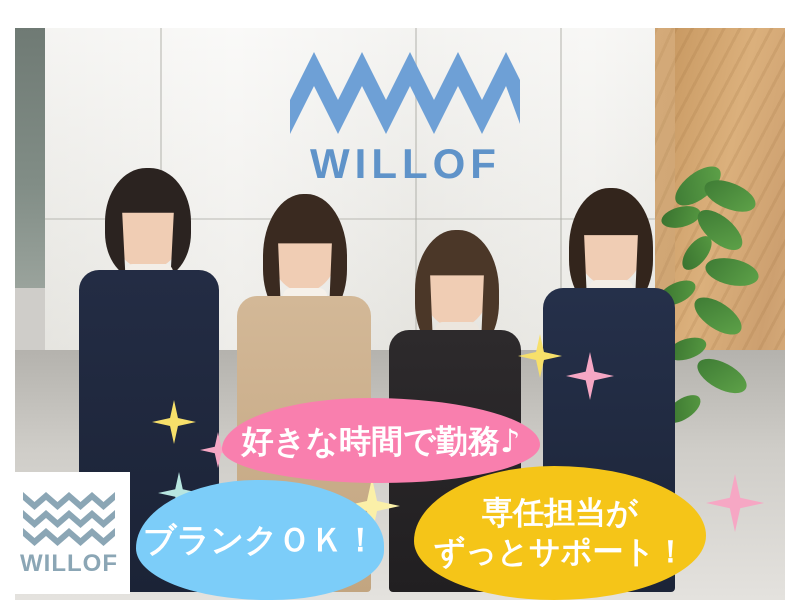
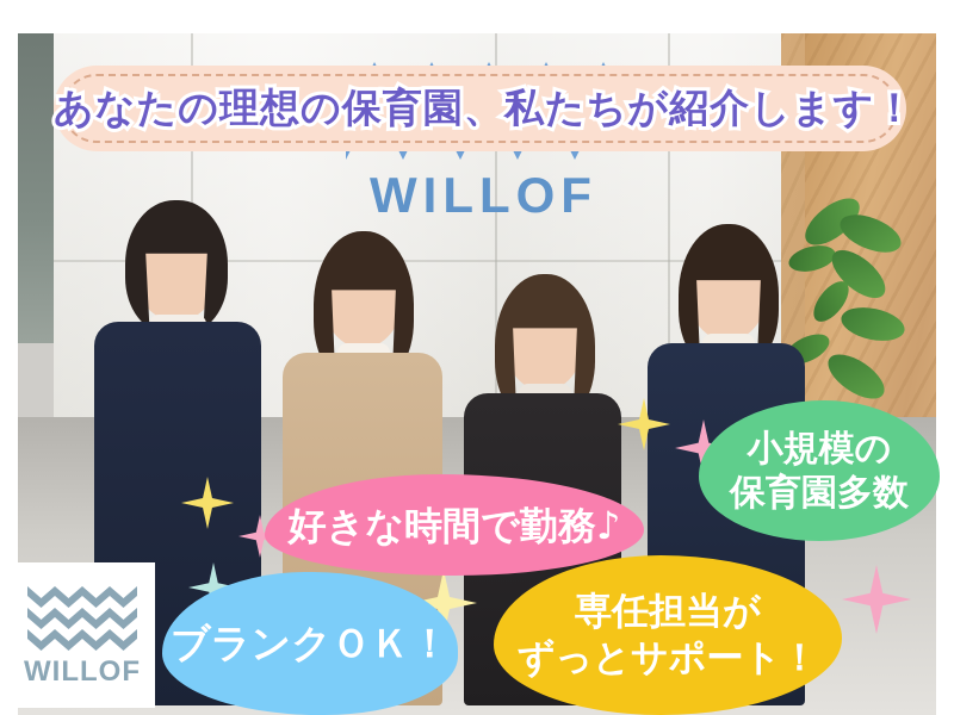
  WILLOF
+ あなたの理想の保育園、私たちが紹介します！
+ 小規模の
+ 保育園多数
  好きな時間で勤務♪
  ブランクＯＫ！
  専任担当が
  ずっとサポート！
  WILLOF
